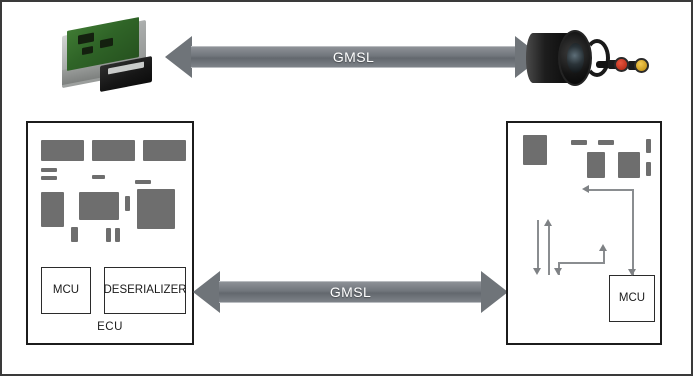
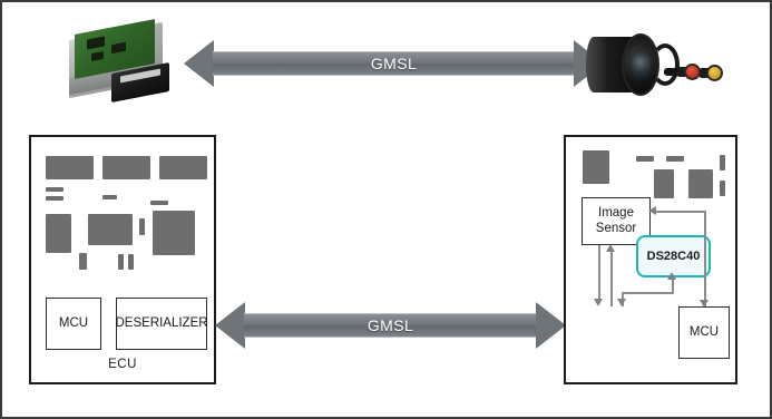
  GMSL
  MCU
  DESERIALIZER
  ECU
  GMSL
+ Image
+ Sensor
+ DS28C40
  MCU
